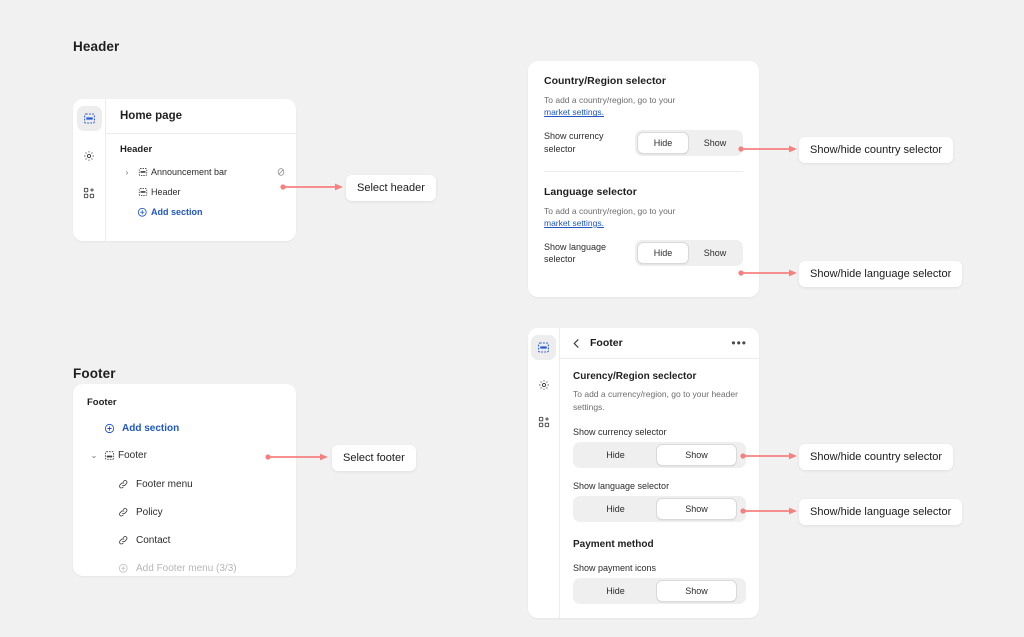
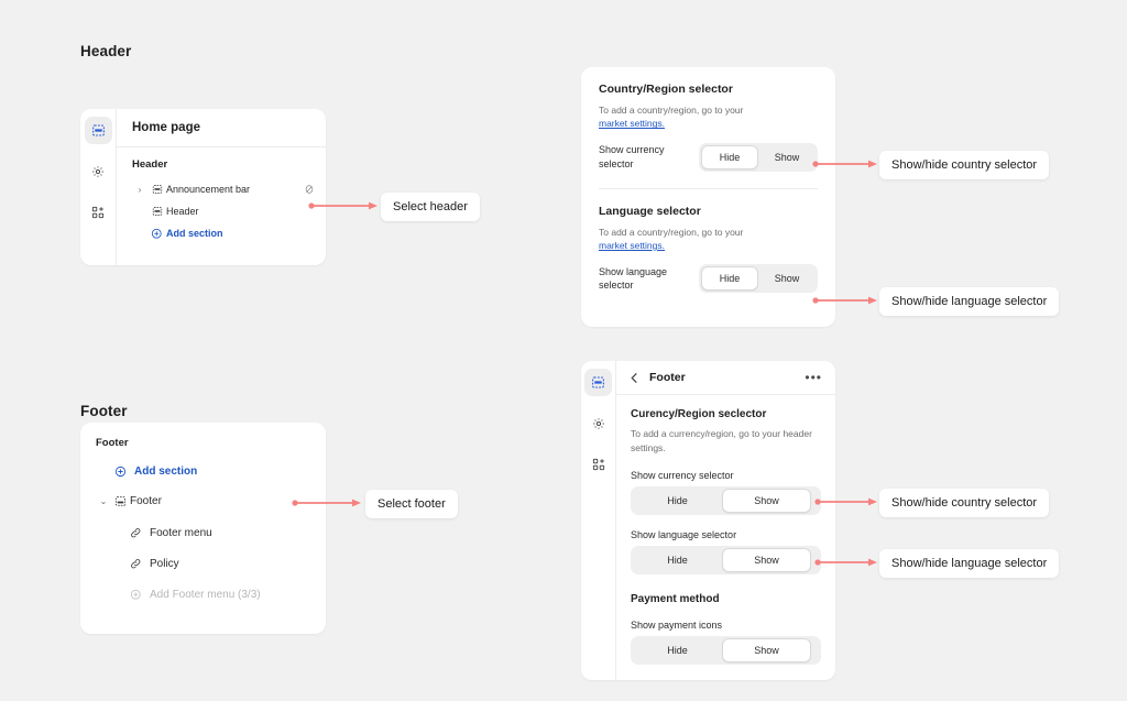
  Header
  Home page
  Header
  ›
  Announcement bar
  Header
  Add section
  Select header
  Country/Region selector
  To add a country/region, go to your
  market settings.
  Show currency selector
  Hide
  Show
  Language selector
  To add a country/region, go to your
  market settings.
  Show language selector
  Hide
  Show
  Show/hide country selector
  Show/hide language selector
  Footer
  Footer
  Add section
  ⌄
  Footer
  Footer menu
  Policy
- Contact
  Add Footer menu (3/3)
  Select footer
  Footer
  •••
  Curency/Region seclector
  To add a currency/region, go to your header settings.
  Show currency selector
  Hide
  Show
  Show language selector
  Hide
  Show
  Payment method
  Show payment icons
  Hide
  Show
  Show/hide country selector
  Show/hide language selector
